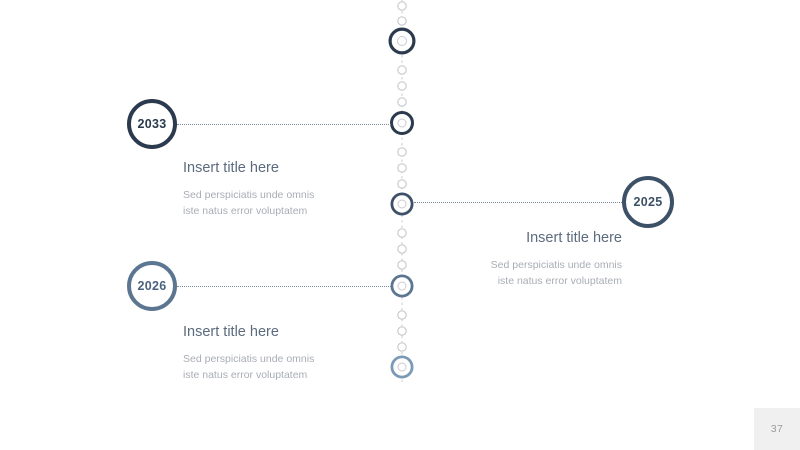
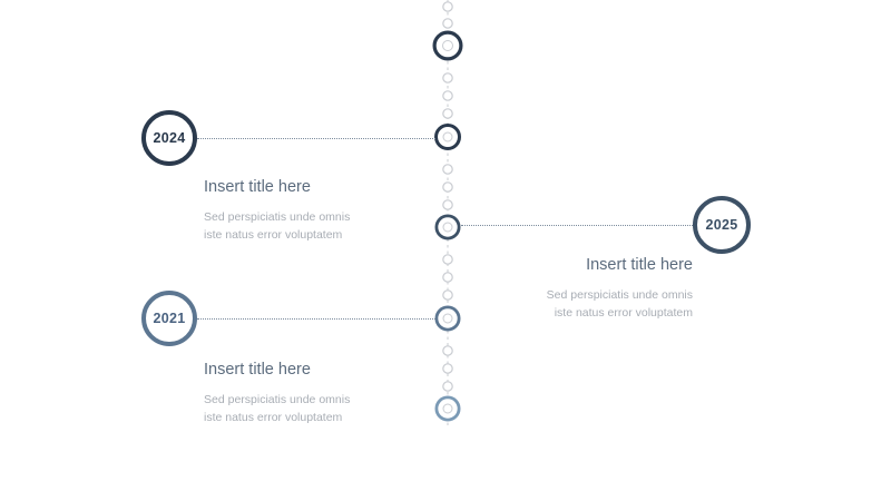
- 2033
+ 2024
  Insert title here
  Sed perspiciatis unde omnis
  iste natus error voluptatem
  2025
  Insert title here
  Sed perspiciatis unde omnis
  iste natus error voluptatem
- 2026
+ 2021
  Insert title here
  Sed perspiciatis unde omnis
  iste natus error voluptatem
- 37
